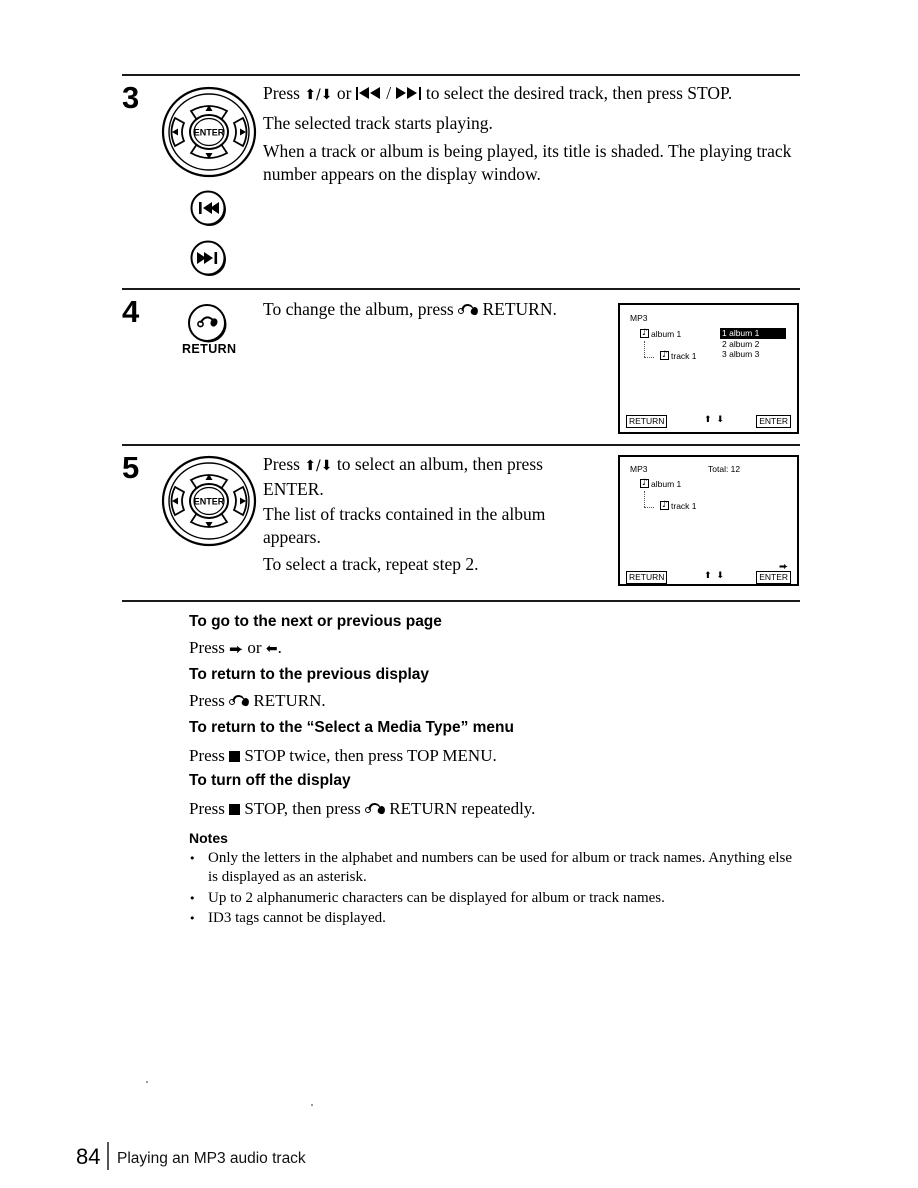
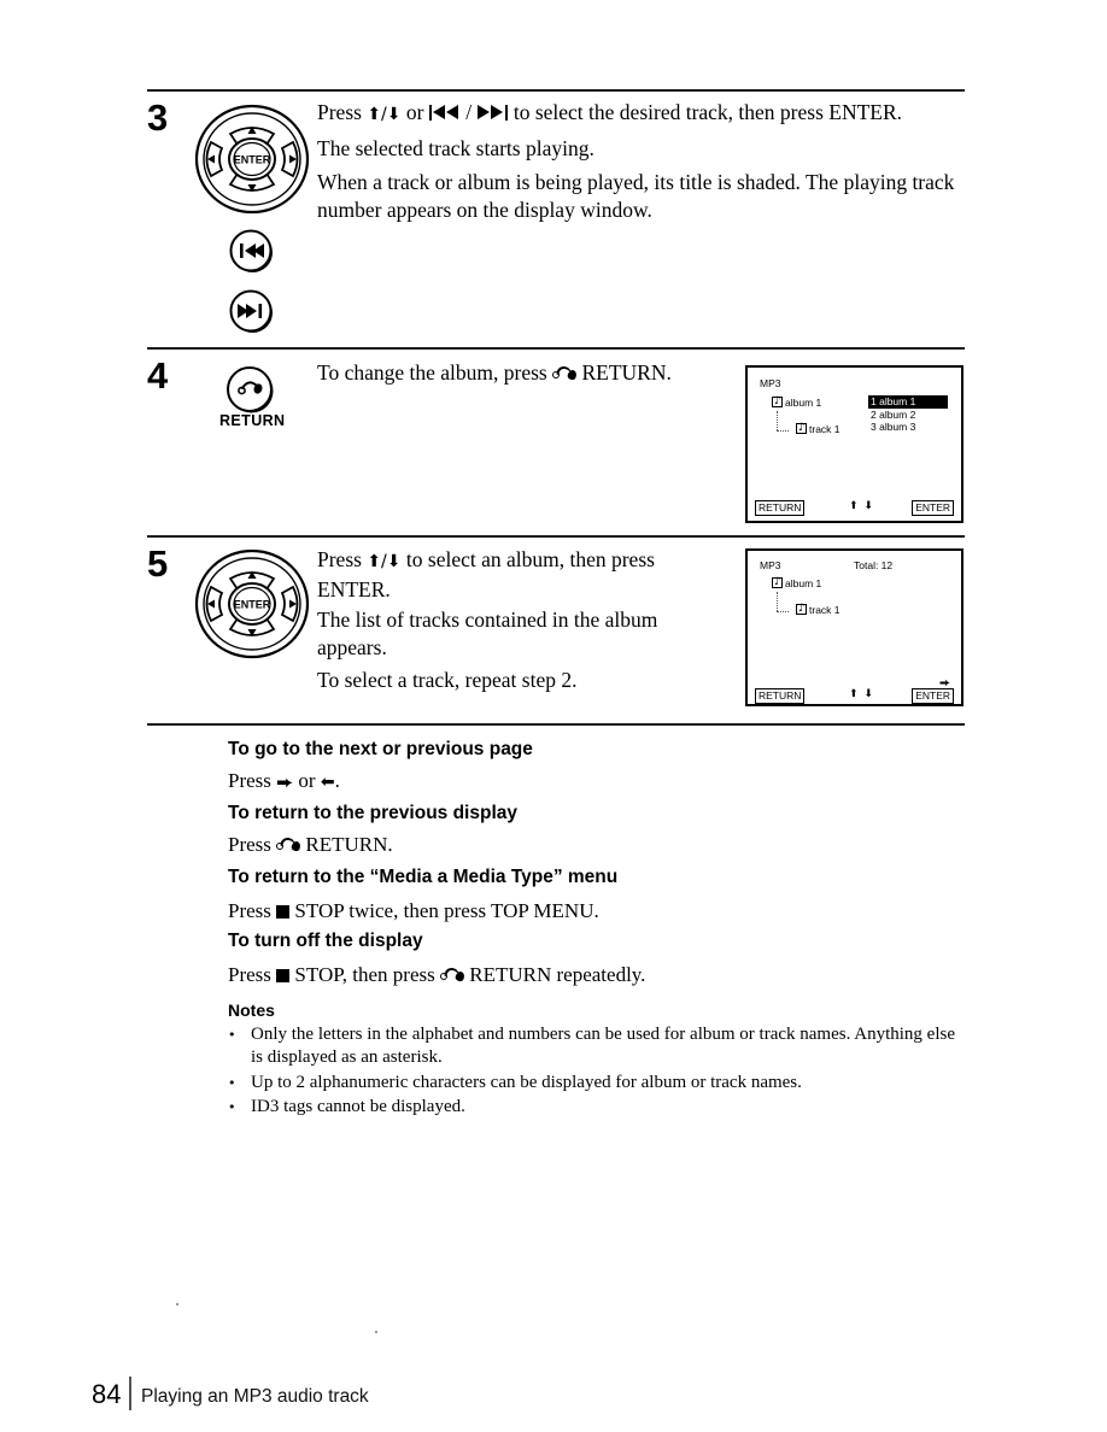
  3
  ENTER
- Press ⬆/⬇ or / to select the desired track, then press STOP.
+ Press ⬆/⬇ or / to select the desired track, then press ENTER.
  The selected track starts playing.
  When a track or album is being played, its title is shaded. The playing track number appears on the display window.
  4
  RETURN
  To change the album, press RETURN.
  MP3
  album 1
  track 1
  1 album 1
  2 album 2
  3 album 3
  RETURN
  ⬆ ⬇
  ENTER
  5
  ENTER
  Press ⬆/⬇ to select an album, then press ENTER.
  The list of tracks contained in the album appears.
  To select a track, repeat step 2.
  MP3
  Total: 12
  album 1
  track 1
  ⮕
  RETURN
  ⬆ ⬇
  ENTER
  To go to the next or previous page
  Press ⮕ or ⬅.
  To return to the previous display
  Press RETURN.
- To return to the “Select a Media Type” menu
+ To return to the “Media a Media Type” menu
  Press STOP twice, then press TOP MENU.
  To turn off the display
  Press STOP, then press RETURN repeatedly.
  Notes
  •
  Only the letters in the alphabet and numbers can be used for album or track names. Anything else is displayed as an asterisk.
  •
  Up to 2 alphanumeric characters can be displayed for album or track names.
  •
  ID3 tags cannot be displayed.
  84
  Playing an MP3 audio track
